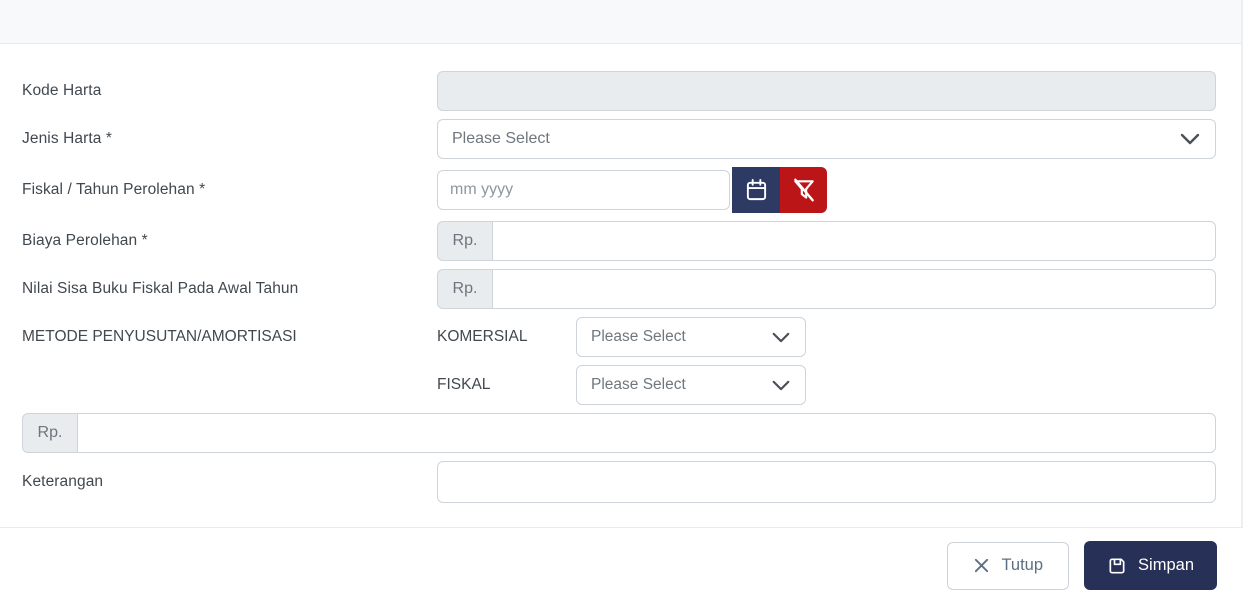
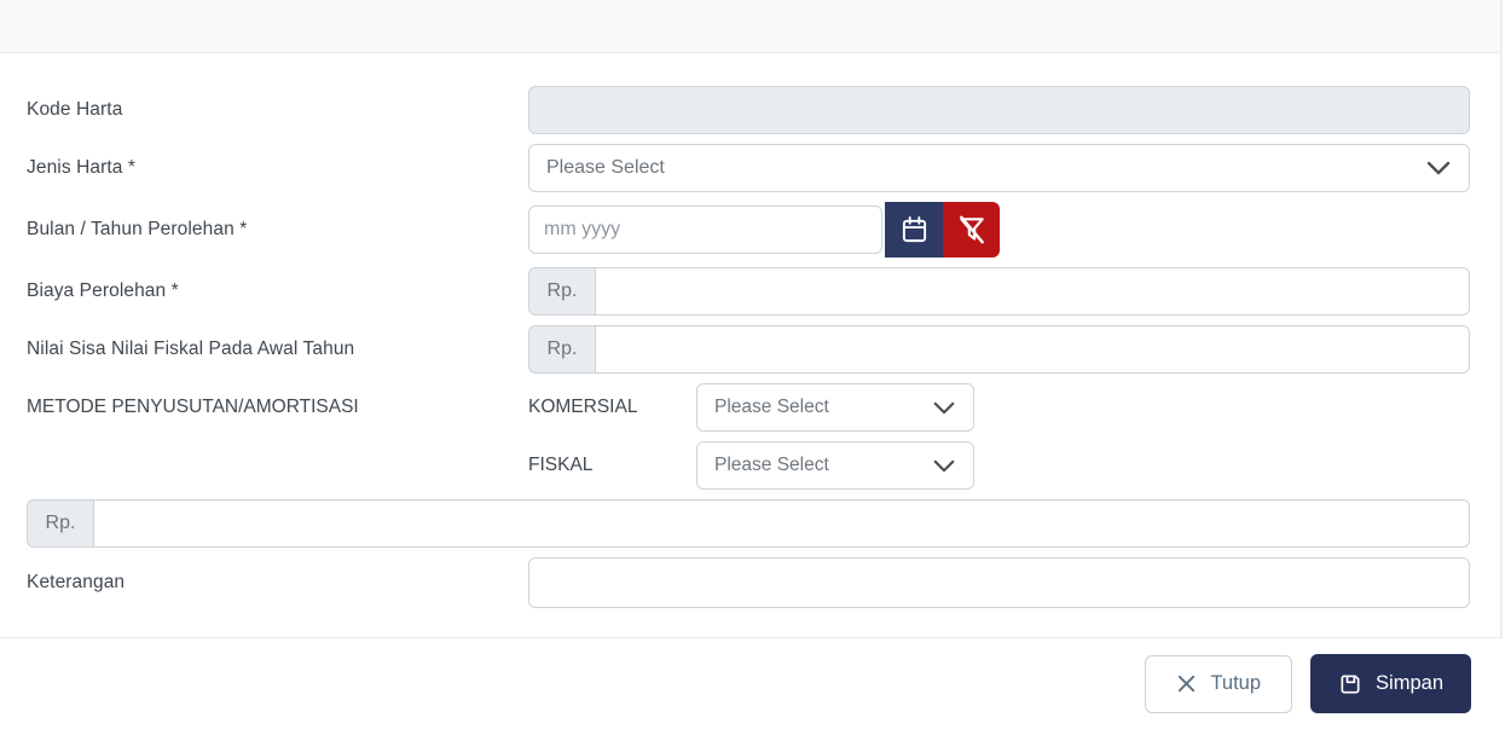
  Kode Harta
  Jenis Harta *
  Please Select
- Fiskal / Tahun Perolehan *
+ Bulan / Tahun Perolehan *
  mm yyyy
  Biaya Perolehan *
  Rp.
- Nilai Sisa Buku Fiskal Pada Awal Tahun
+ Nilai Sisa Nilai Fiskal Pada Awal Tahun
  Rp.
  METODE PENYUSUTAN/AMORTISASI
  KOMERSIAL
  Please Select
  FISKAL
  Please Select
  Rp.
  Keterangan
  Tutup
  Simpan
